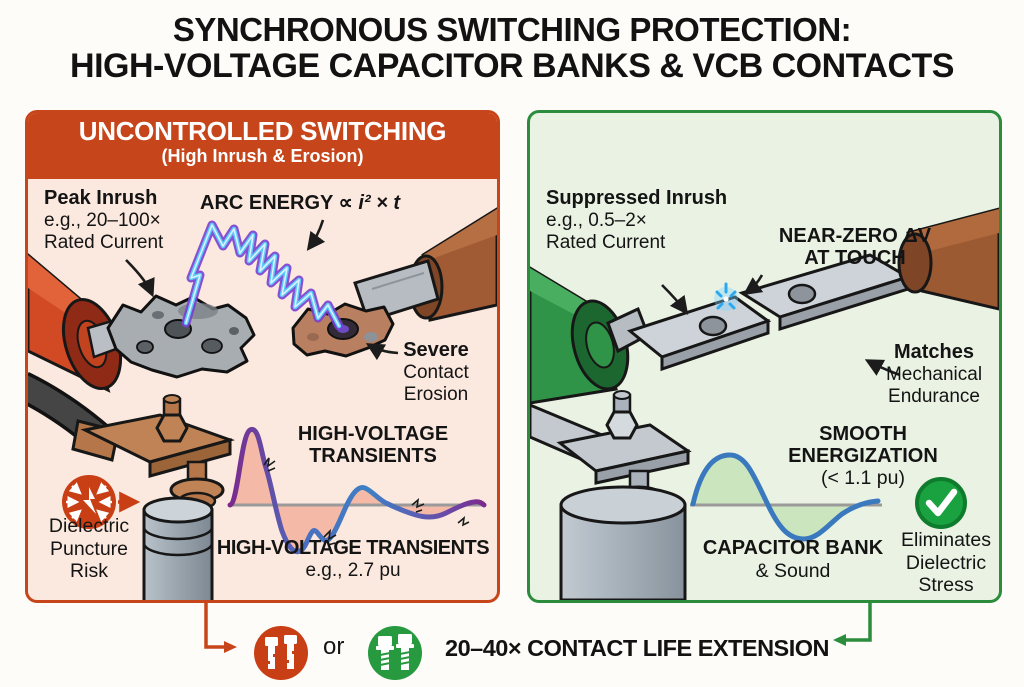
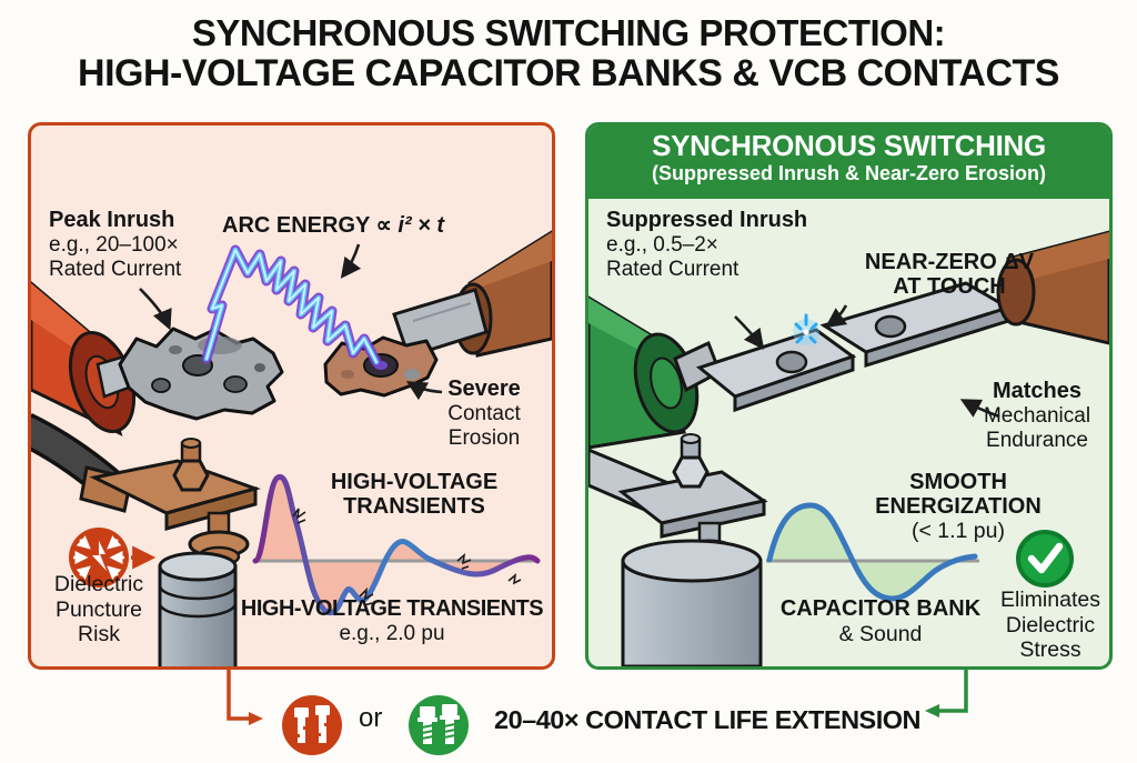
  SYNCHRONOUS SWITCHING PROTECTION:
  HIGH-VOLTAGE CAPACITOR BANKS & VCB CONTACTS
- UNCONTROLLED SWITCHING
- (High Inrush & Erosion)
  Peak Inrush
  e.g., 20–100×
  Rated Current
  ARC ENERGY ∝ i² × t
  Severe
  Contact
  Erosion
  HIGH-VOLTAGE
  TRANSIENTS
  HIGH-VOLTAGE TRANSIENTS
- e.g., 2.7 pu
+ e.g., 2.0 pu
  Dielectric
  Puncture
  Risk
+ SYNCHRONOUS SWITCHING
+ (Suppressed Inrush & Near-Zero Erosion)
  Suppressed Inrush
  e.g., 0.5–2×
  Rated Current
  NEAR-ZERO ΔV
  AT TOUCH
  Matches
  Mechanical
  Endurance
  SMOOTH
  ENERGIZATION
  (< 1.1 pu)
  CAPACITOR BANK
  & Sound
  Eliminates
  Dielectric
  Stress
  or
  20–40× CONTACT LIFE EXTENSION
